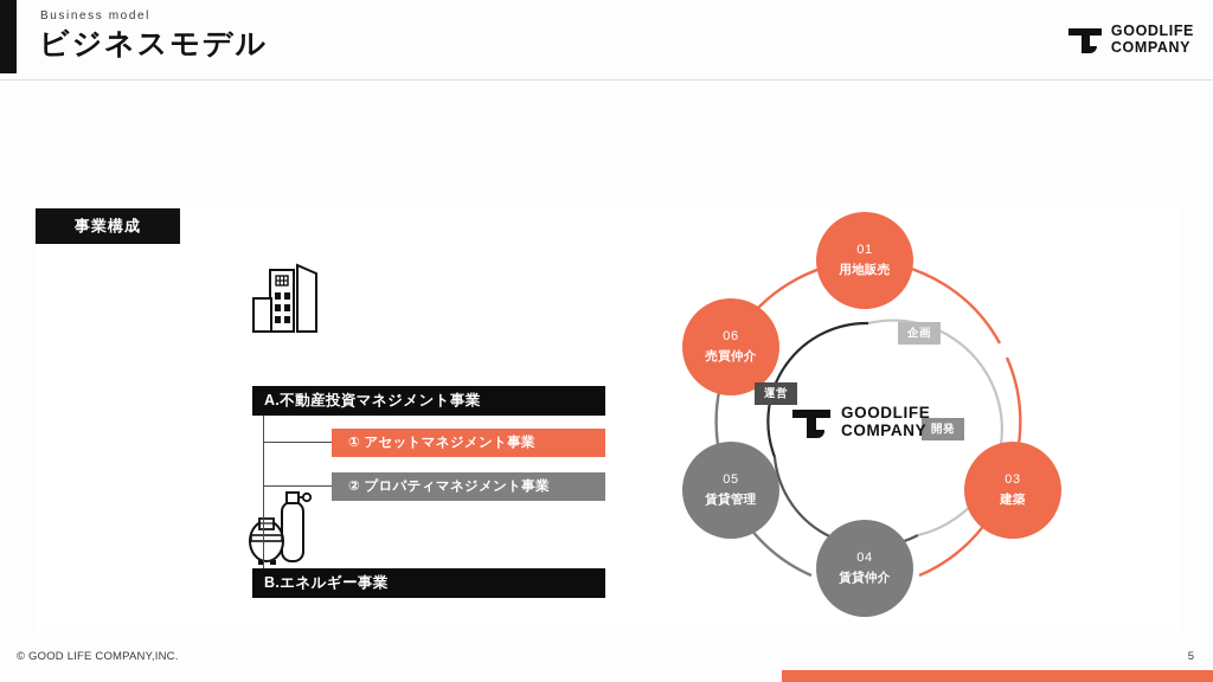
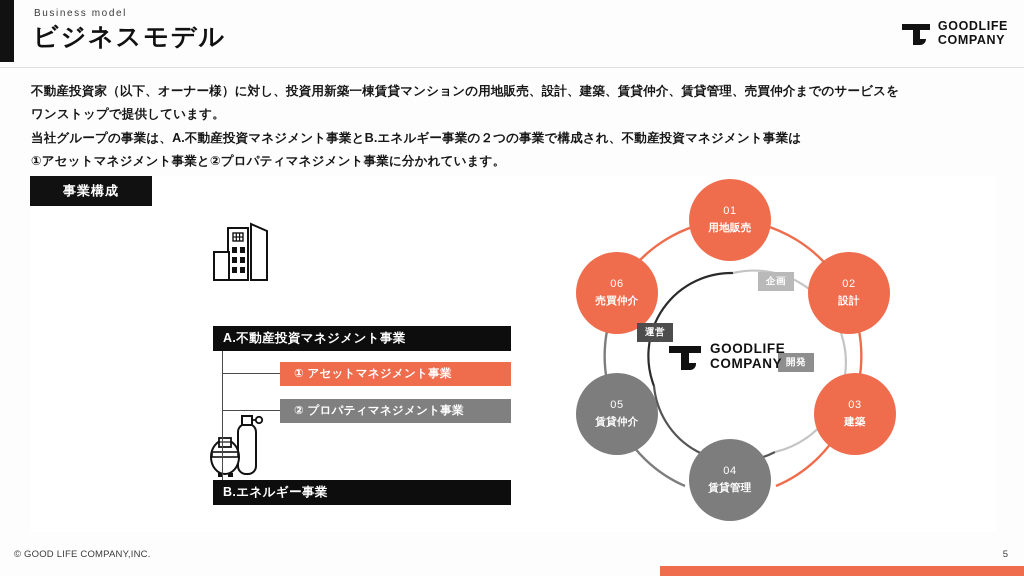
  Business model
  ビジネスモデル
  GOODLIFE
  COMPANY
+ 不動産投資家（以下、オーナー様）に対し、投資用新築一棟賃貸マンションの用地販売、設計、建築、賃貸仲介、賃貸管理、売買仲介までのサービスを
+ ワンストップで提供しています。
+ 当社グループの事業は、A.不動産投資マネジメント事業とB.エネルギー事業の２つの事業で構成され、不動産投資マネジメント事業は
+ ①アセットマネジメント事業と②プロパティマネジメント事業に分かれています。
  事業構成
  A.不動産投資マネジメント事業
  ① アセットマネジメント事業
  ② プロパティマネジメント事業
  B.エネルギー事業
  01
  用地販売
+ 02
+ 設計
  03
  建築
  04
- 賃貸仲介
+ 賃貸管理
  05
- 賃貸管理
+ 賃貸仲介
  06
  売買仲介
  企画
  開発
  運営
  GOODLIFE
  COMPANY
  © GOOD LIFE COMPANY,INC.
  5
